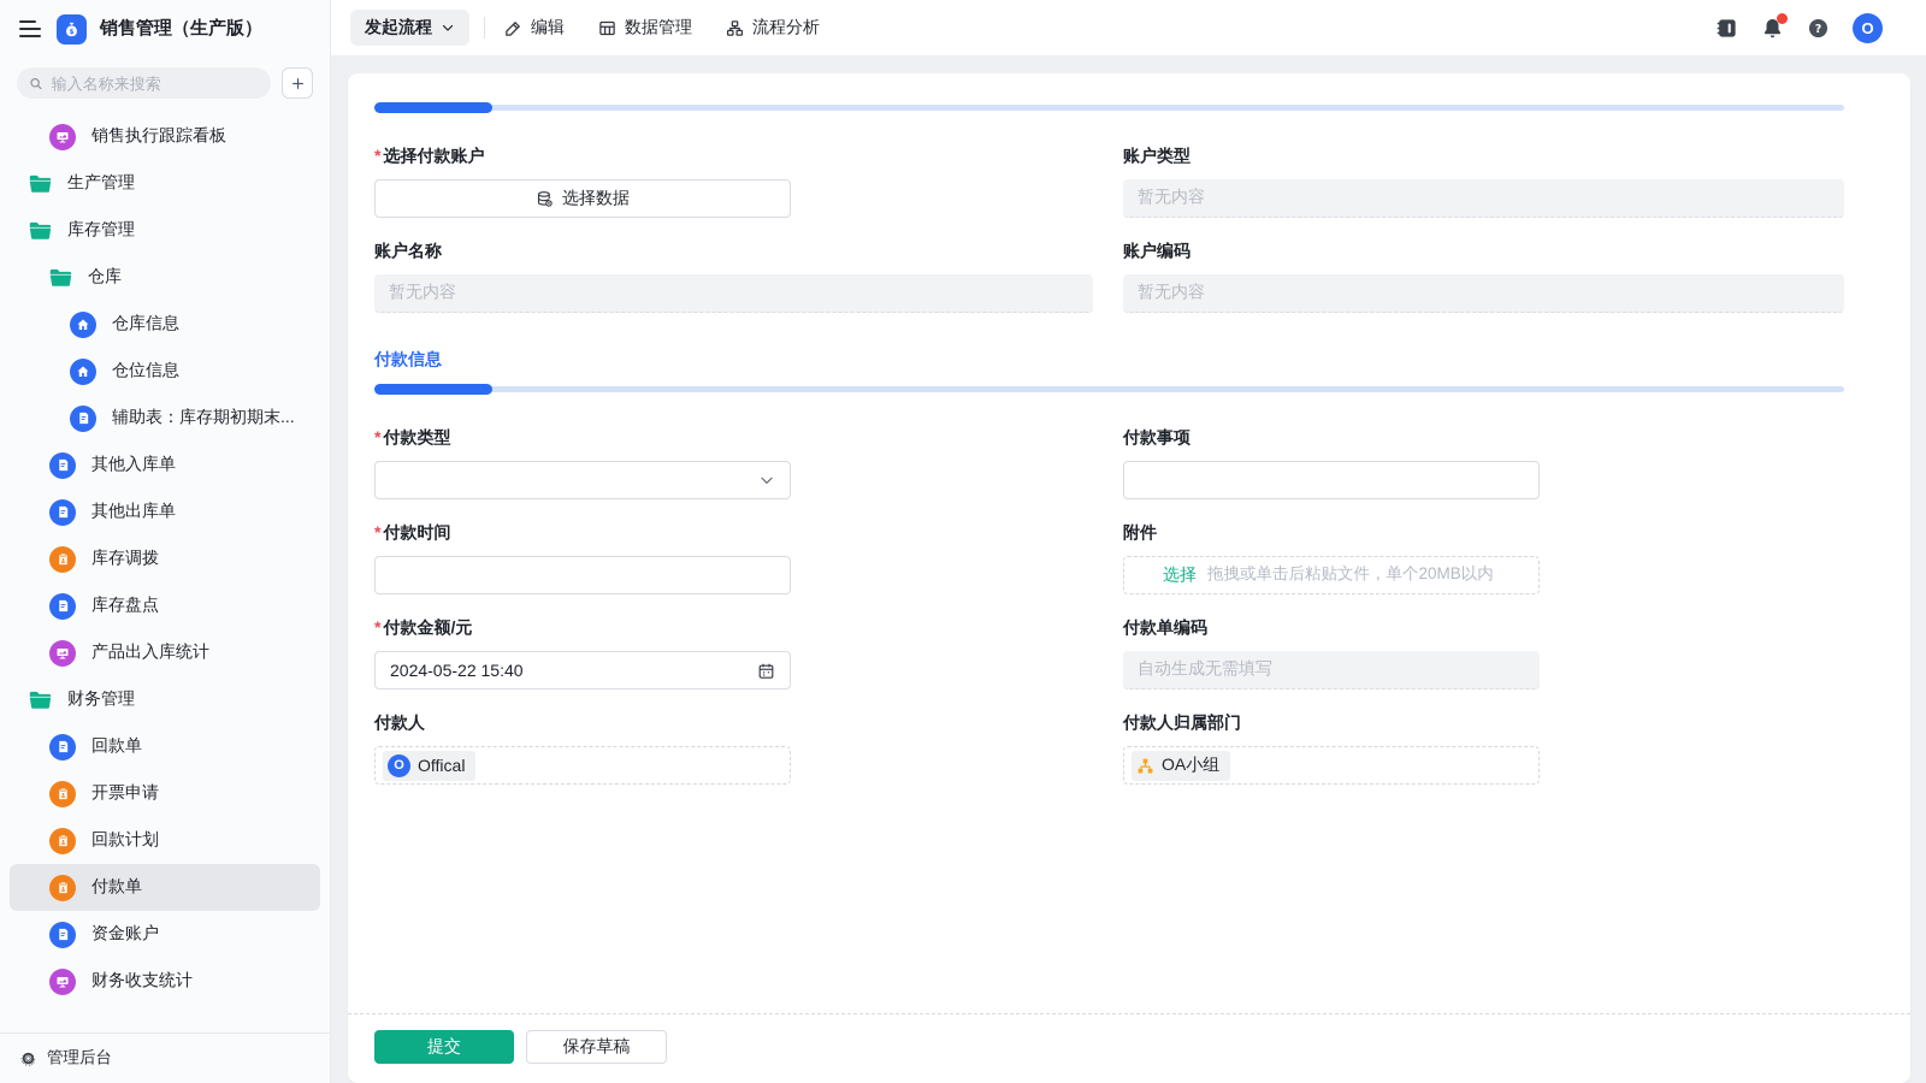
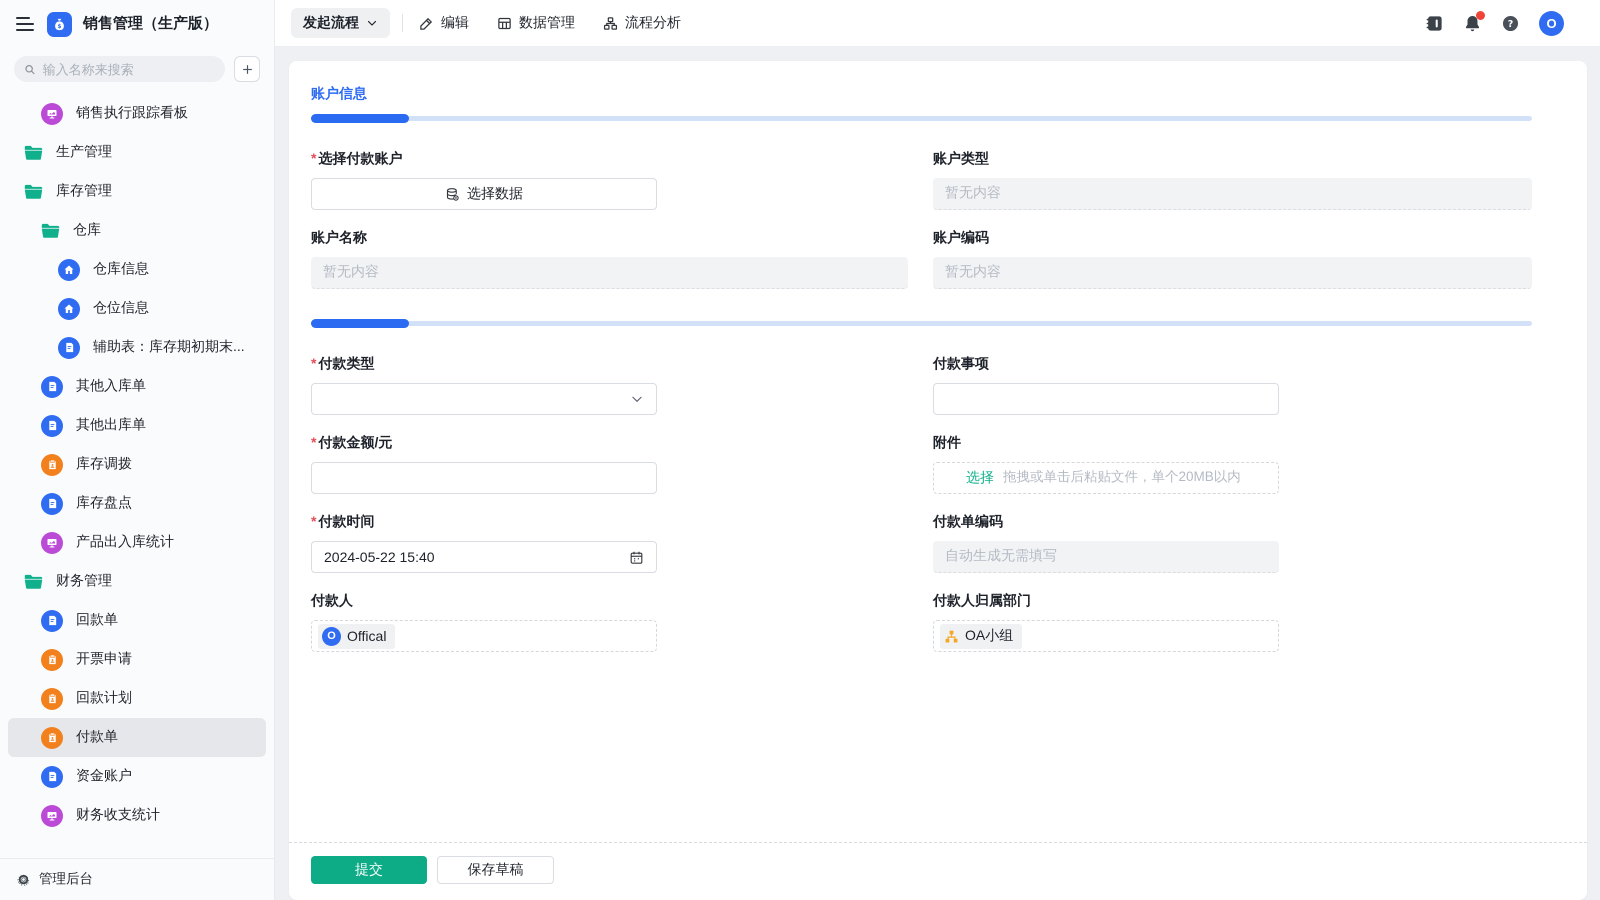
  销售管理（生产版）
  输入名称来搜索
  销售执行跟踪看板
  生产管理
  库存管理
  仓库
  仓库信息
  仓位信息
  辅助表：库存期初期末...
  其他入库单
  其他出库单
  库存调拨
  库存盘点
  产品出入库统计
  财务管理
  回款单
  开票申请
  回款计划
  付款单
  资金账户
  财务收支统计
  管理后台
  发起流程
  编辑
  数据管理
  流程分析
  ?
  O
+ 账户信息
  选择付款账户
  选择数据
  账户类型
  暂无内容
  账户名称
  暂无内容
  账户编码
  暂无内容
- 付款信息
  付款类型
  付款事项
- 付款时间
+ 付款金额/元
  附件
  选择
  拖拽或单击后粘贴文件，单个20MB以内
- 付款金额/元
+ 付款时间
  2024-05-22 15:40
  付款单编码
  自动生成无需填写
  付款人
  O
  Offical
  付款人归属部门
  OA小组
  提交
  保存草稿
